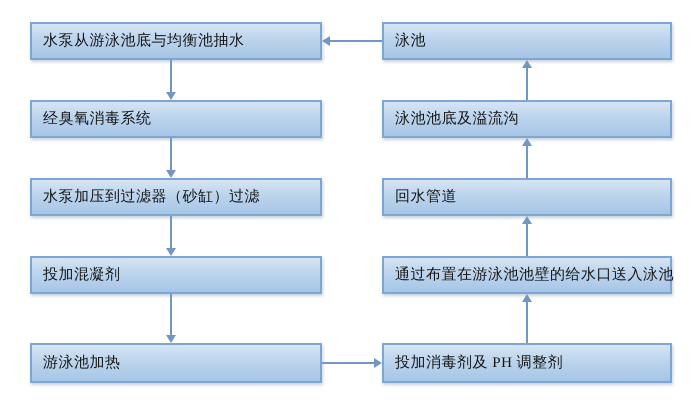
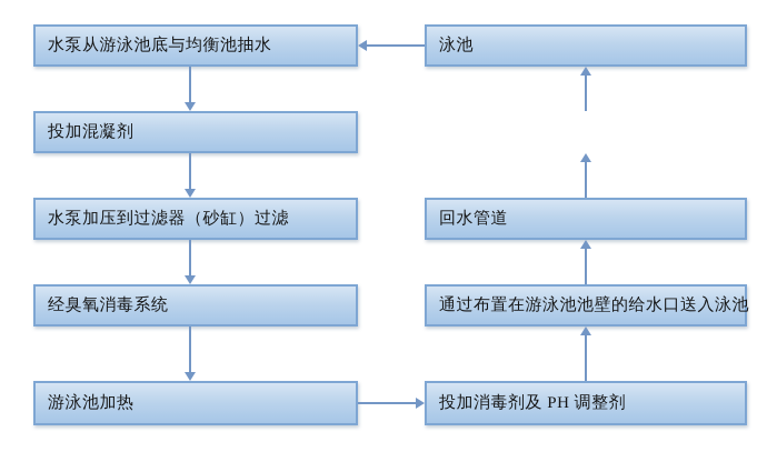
  水泵从游泳池底与均衡池抽水
- 经臭氧消毒系统
+ 投加混凝剂
  水泵加压到过滤器（砂缸）过滤
- 投加混凝剂
+ 经臭氧消毒系统
  游泳池加热
  泳池
- 泳池池底及溢流沟
  回水管道
  通过布置在游泳池池壁的给水口送入泳池
  投加消毒剂及 PH 调整剂
